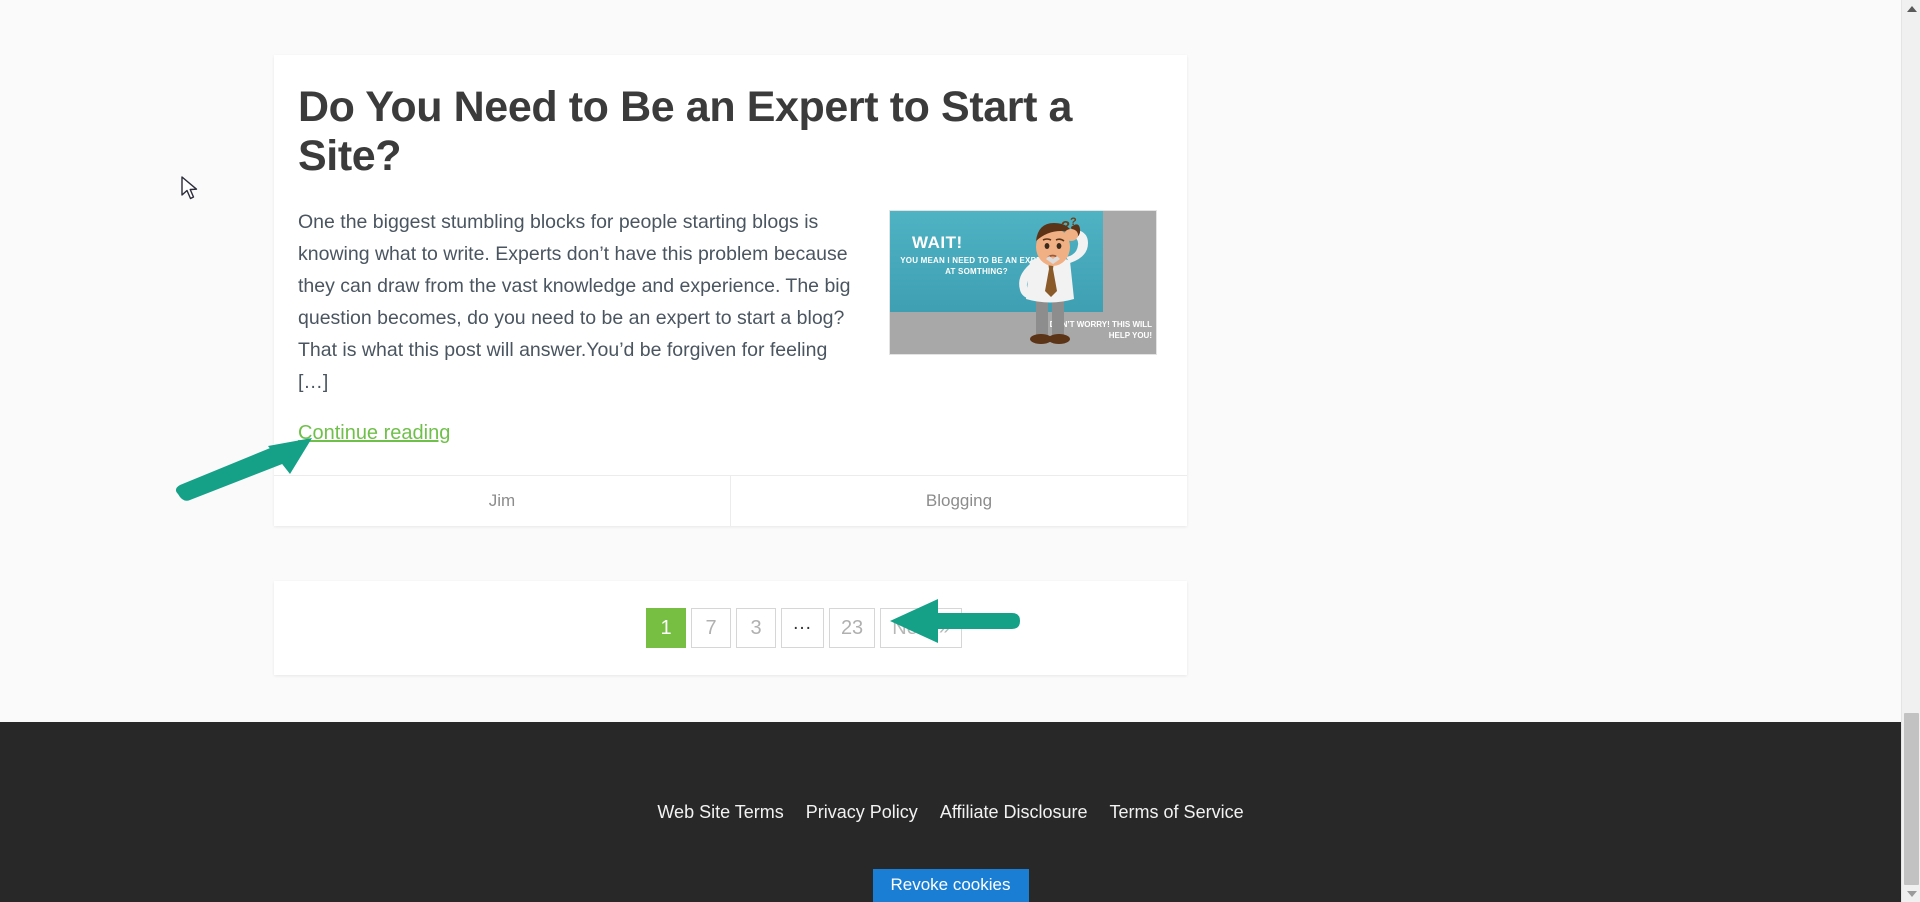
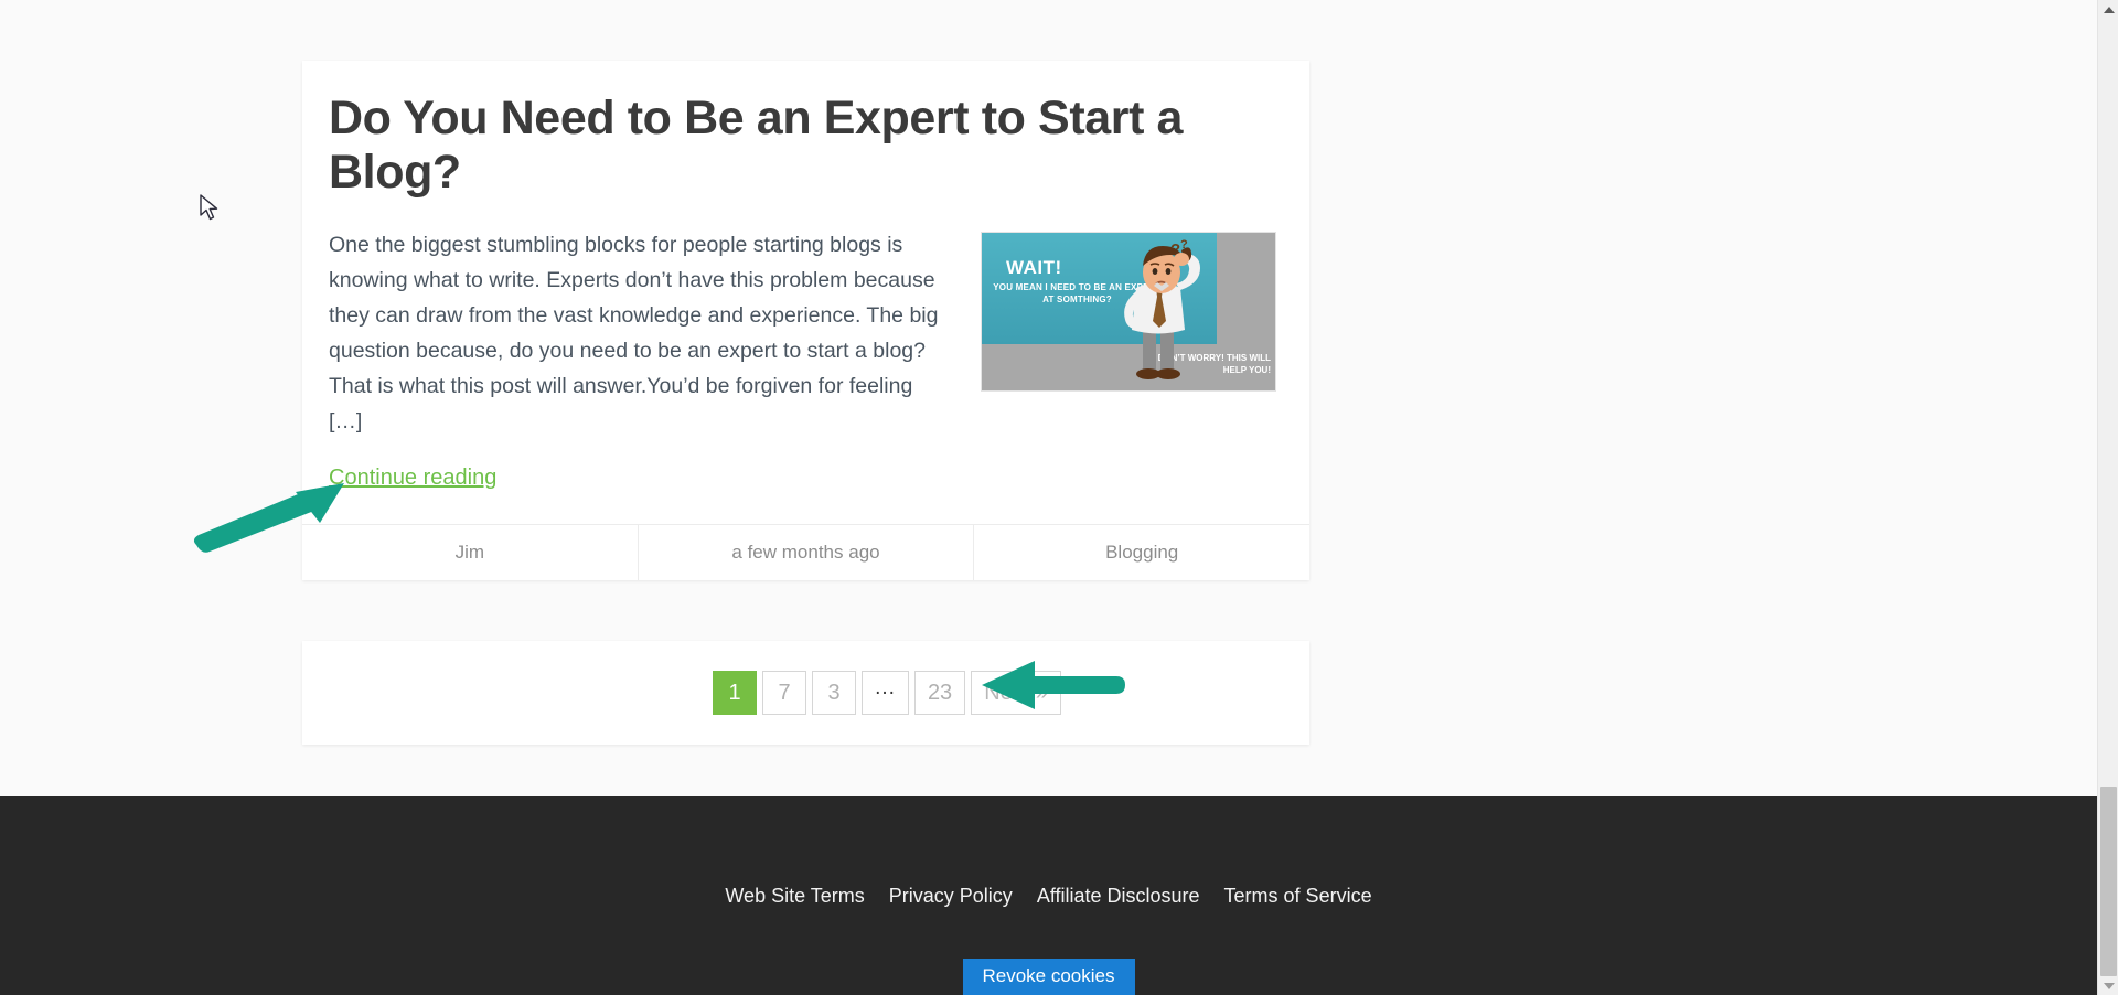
- Do You Need to Be an Expert to Start a Site?
+ Do You Need to Be an Expert to Start a Blog?
- One the biggest stumbling blocks for people starting blogs is knowing what to write. Experts don’t have this problem because they can draw from the vast knowledge and experience. The big question becomes, do you need to be an expert to start a blog? That is what this post will answer.You’d be forgiven for feeling […]
+ One the biggest stumbling blocks for people starting blogs is knowing what to write. Experts don’t have this problem because they can draw from the vast knowledge and experience. The big question because, do you need to be an expert to start a blog? That is what this post will answer.You’d be forgiven for feeling […]
  WAIT!
  YOU MEAN I NEED TO BE AN EX AT SOMTHING?
  N’T WORRY! THIS WILL HELP YOU!
  ?
  Continue reading
  Jim
+ a few months ago
  Blogging
  1
  7
  3
  ...
  23
  Web Site Terms
  Privacy Policy
  Affiliate Disclosure
  Terms of Service
  Revoke cookies
